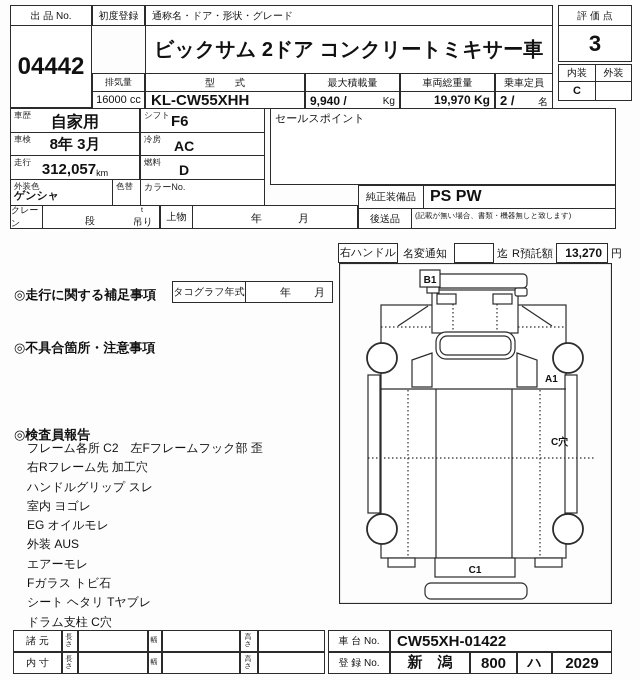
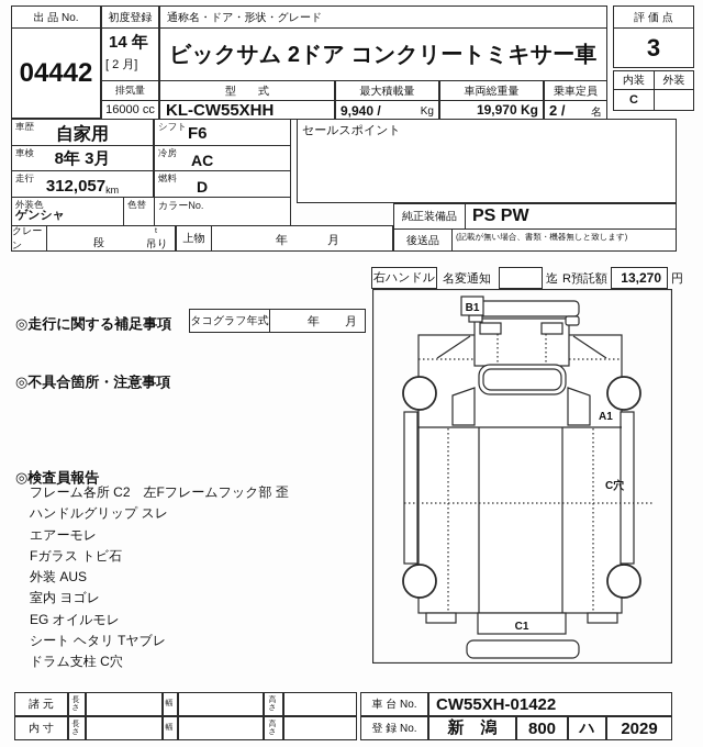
  出 品 No.
  04442
  初度登録
+ 14 年
+ [ 2 月]
  通称名・ドア・形状・グレード
  ビックサム 2ドア コンクリートミキサー車
  排気量
  16000 cc
  型 式
  KL-CW55XHH
  最大積載量
  9,940 /
  Kg
  車両総重量
  19,970 Kg
  乗車定員
  2 /
  名
  評 価 点
  3
  内装
  外装
  C
  車歴
  自家用
  シフト
  F6
  車検
  8年 3月
  冷房
  AC
  走行
  312,057
  km
  燃料
  D
  外装色
  ゲンシャ
  色替
  カラーNo.
  クレーン
  段
  吊り
  上物
  年
  月
  セールスポイント
  純正装備品
  PS PW
  後送品
  (記載が無い場合、書類・機器無しと致します)
  右ハンドル
  名変通知
  迄
  R預託額
  13,270
  円
  ◎走行に関する補足事項
  タコグラフ年式
  年
  月
  ◎不具合箇所・注意事項
  ◎検査員報告
  フレーム各所 C2 左Fフレームフック部 歪
- 右Rフレーム先 加工穴
  ハンドルグリップ スレ
- 室内 ヨゴレ
+ エアーモレ
- EG オイルモレ
+ Fガラス トビ石
  外装 AUS
- エアーモレ
+ 室内 ヨゴレ
- Fガラス トビ石
+ EG オイルモレ
  シート ヘタリ Tヤブレ
  ドラム支柱 C穴
  B1
  A1
  C穴
  C1
  諸 元
  内 寸
  車 台 No.
  CW55XH-01422
  登 録 No.
  新 潟
  800
  ハ
  2029
